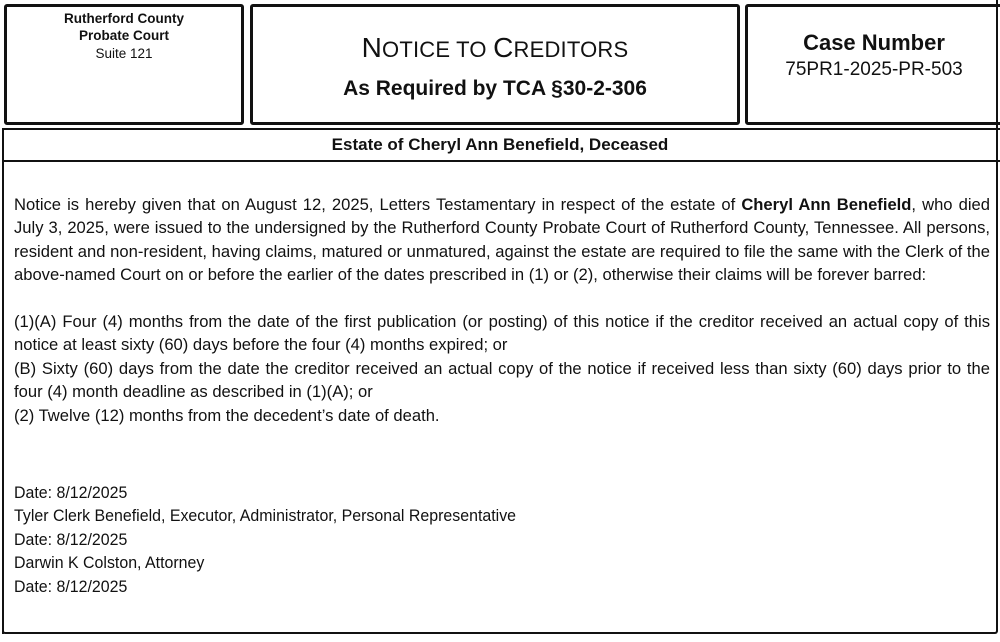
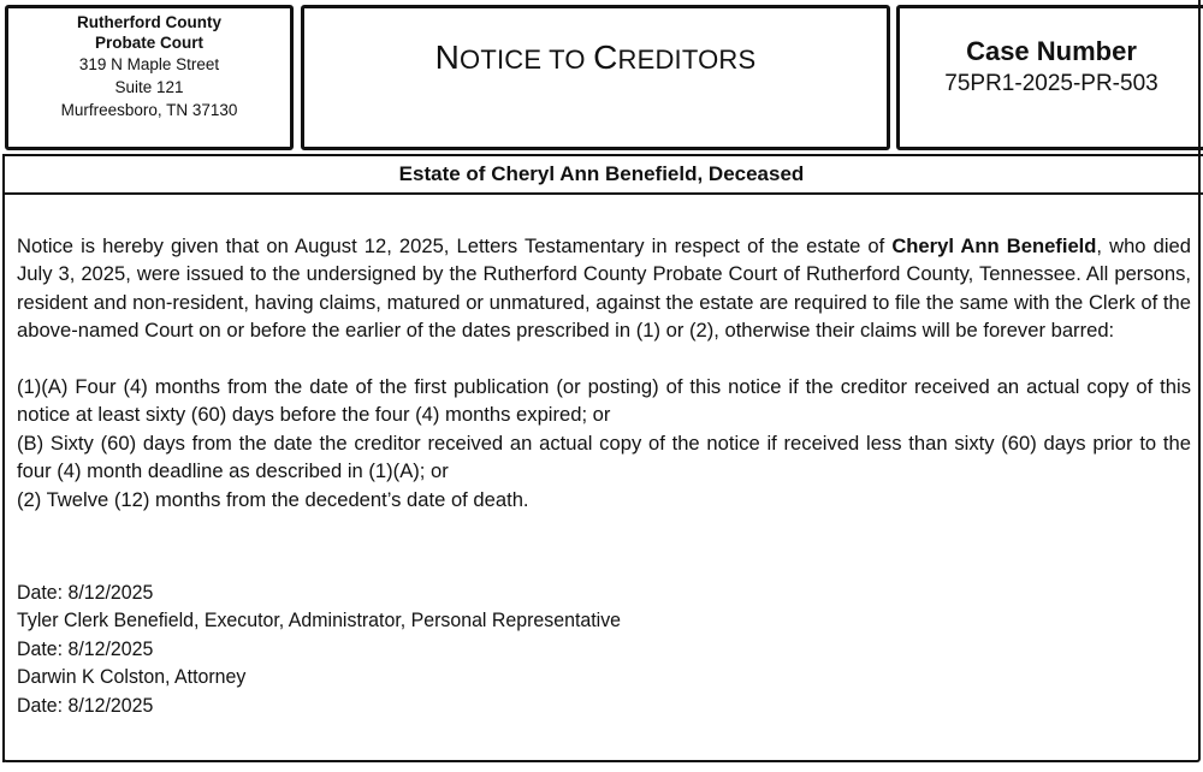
  Rutherford County
  Probate Court
+ 319 N Maple Street
  Suite 121
+ Murfreesboro, TN 37130
  NOTICE TO CREDITORS
- As Required by TCA §30-2-306
  Case Number
  75PR1-2025-PR-503
  Estate of Cheryl Ann Benefield, Deceased
  Notice is hereby given that on August 12, 2025, Letters Testamentary in respect of the estate of Cheryl Ann Benefield, who died July 3, 2025, were issued to the undersigned by the Rutherford County Probate Court of Rutherford County, Tennessee. All persons, resident and non-resident, having claims, matured or unmatured, against the estate are required to file the same with the Clerk of the above-named Court on or before the earlier of the dates prescribed in (1) or (2), otherwise their claims will be forever barred:
  (1)(A) Four (4) months from the date of the first publication (or posting) of this notice if the creditor received an actual copy of this notice at least sixty (60) days before the four (4) months expired; or
  (B) Sixty (60) days from the date the creditor received an actual copy of the notice if received less than sixty (60) days prior to the four (4) month deadline as described in (1)(A); or
  (2) Twelve (12) months from the decedent’s date of death.
  Date: 8/12/2025
  Tyler Clerk Benefield, Executor, Administrator, Personal Representative
  Date: 8/12/2025
  Darwin K Colston, Attorney
  Date: 8/12/2025
